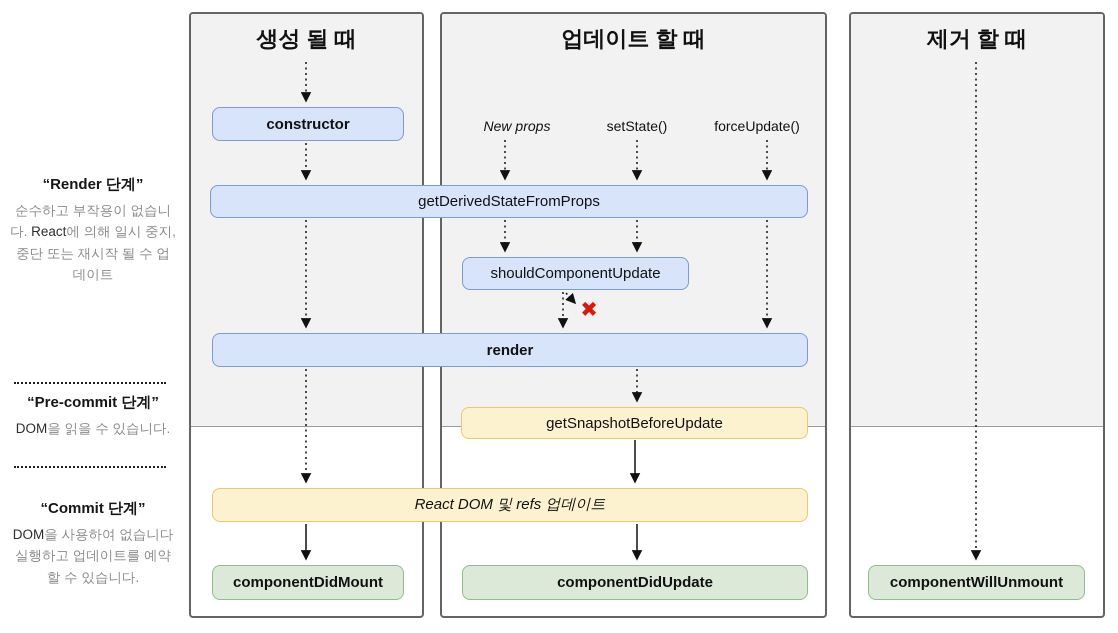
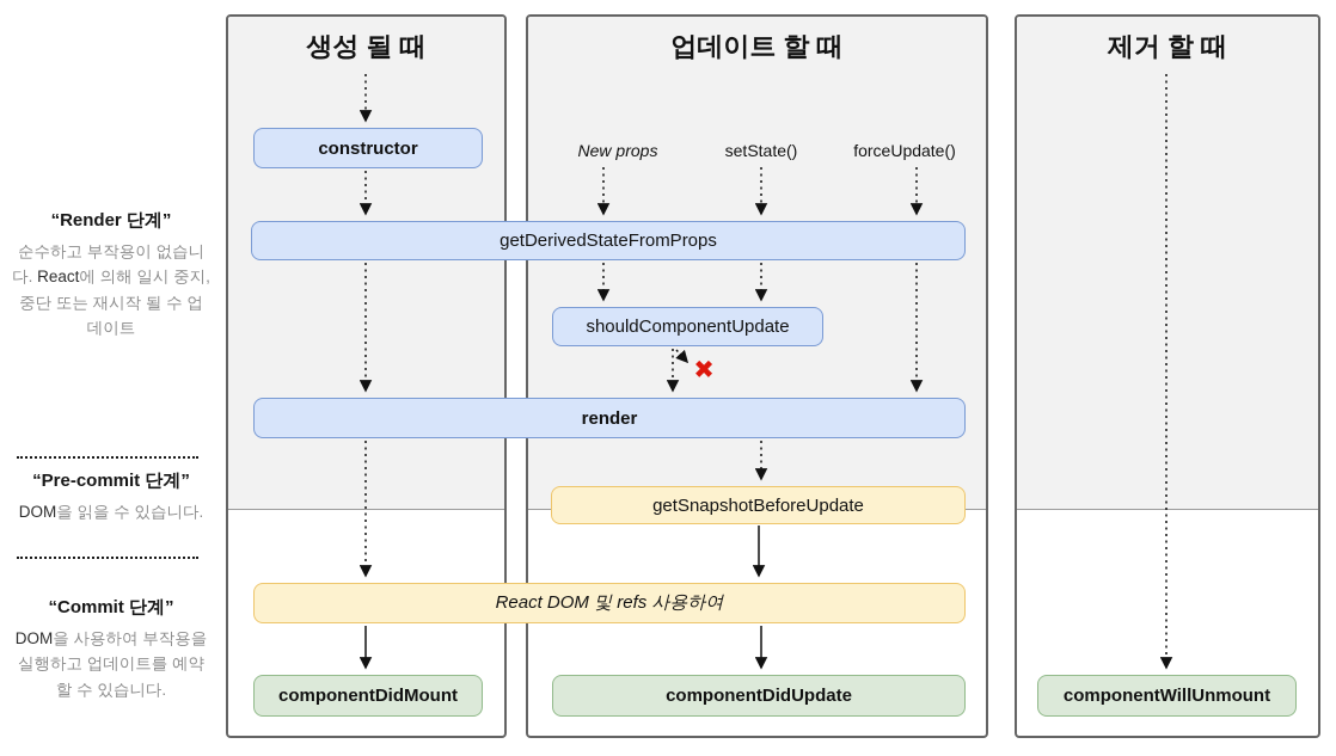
  “Render 단계”
  순수하고 부작용이 없습니다. React에 의해 일시 중지, 중단 또는 재시작 될 수 업데이트
  “Pre-commit 단계”
  DOM을 읽을 수 있습니다.
  “Commit 단계”
- DOM을 사용하여 없습니다 실행하고 업데이트를 예약 할 수 있습니다.
+ DOM을 사용하여 부작용을 실행하고 업데이트를 예약 할 수 있습니다.
  생성 될 때
  업데이트 할 때
  제거 할 때
  New props
  setState()
  forceUpdate()
  constructor
  getDerivedStateFromProps
  shouldComponentUpdate
  render
  getSnapshotBeforeUpdate
- React DOM 및 refs 업데이트
+ React DOM 및 refs 사용하여
  componentDidMount
  componentDidUpdate
  componentWillUnmount
  ✖
